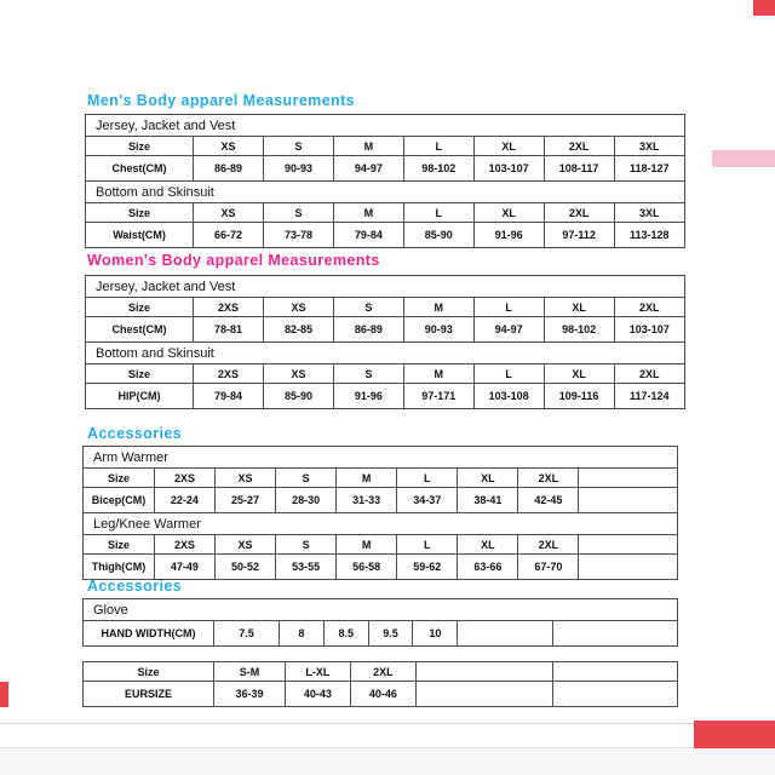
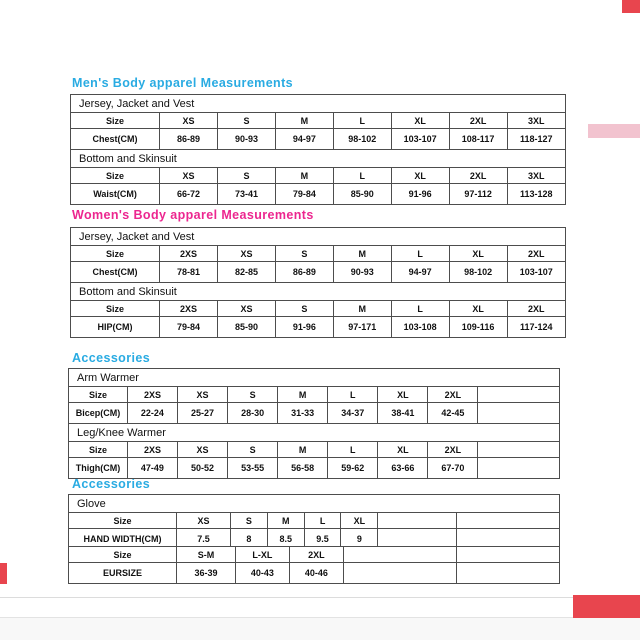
  Men's Body apparel Measurements
  Jersey, Jacket and Vest
  Size	XS	S	M	L	XL	2XL	3XL
  Chest(CM)	86-89	90-93	94-97	98-102	103-107	108-117	118-127
  Bottom and Skinsuit
  Size	XS	S	M	L	XL	2XL	3XL
- Waist(CM)	66-72	73-78	79-84	85-90	91-96	97-112	113-128
+ Waist(CM)	66-72	73-41	79-84	85-90	91-96	97-112	113-128
  Women's Body apparel Measurements
  Jersey, Jacket and Vest
  Size	2XS	XS	S	M	L	XL	2XL
  Chest(CM)	78-81	82-85	86-89	90-93	94-97	98-102	103-107
  Bottom and Skinsuit
  Size	2XS	XS	S	M	L	XL	2XL
  HIP(CM)	79-84	85-90	91-96	97-171	103-108	109-116	117-124
  Accessories
  Arm Warmer
  Size	2XS	XS	S	M	L	XL	2XL
  Bicep(CM)	22-24	25-27	28-30	31-33	34-37	38-41	42-45
  Leg/Knee Warmer
  Size	2XS	XS	S	M	L	XL	2XL
  Thigh(CM)	47-49	50-52	53-55	56-58	59-62	63-66	67-70
  Accessories
  Glove
+ Size	XS	S	M	L	XL
- HAND WIDTH(CM)	7.5	8	8.5	9.5	10
+ HAND WIDTH(CM)	7.5	8	8.5	9.5	9
  Size	S-M	L-XL	2XL
  EURSIZE	36-39	40-43	40-46
